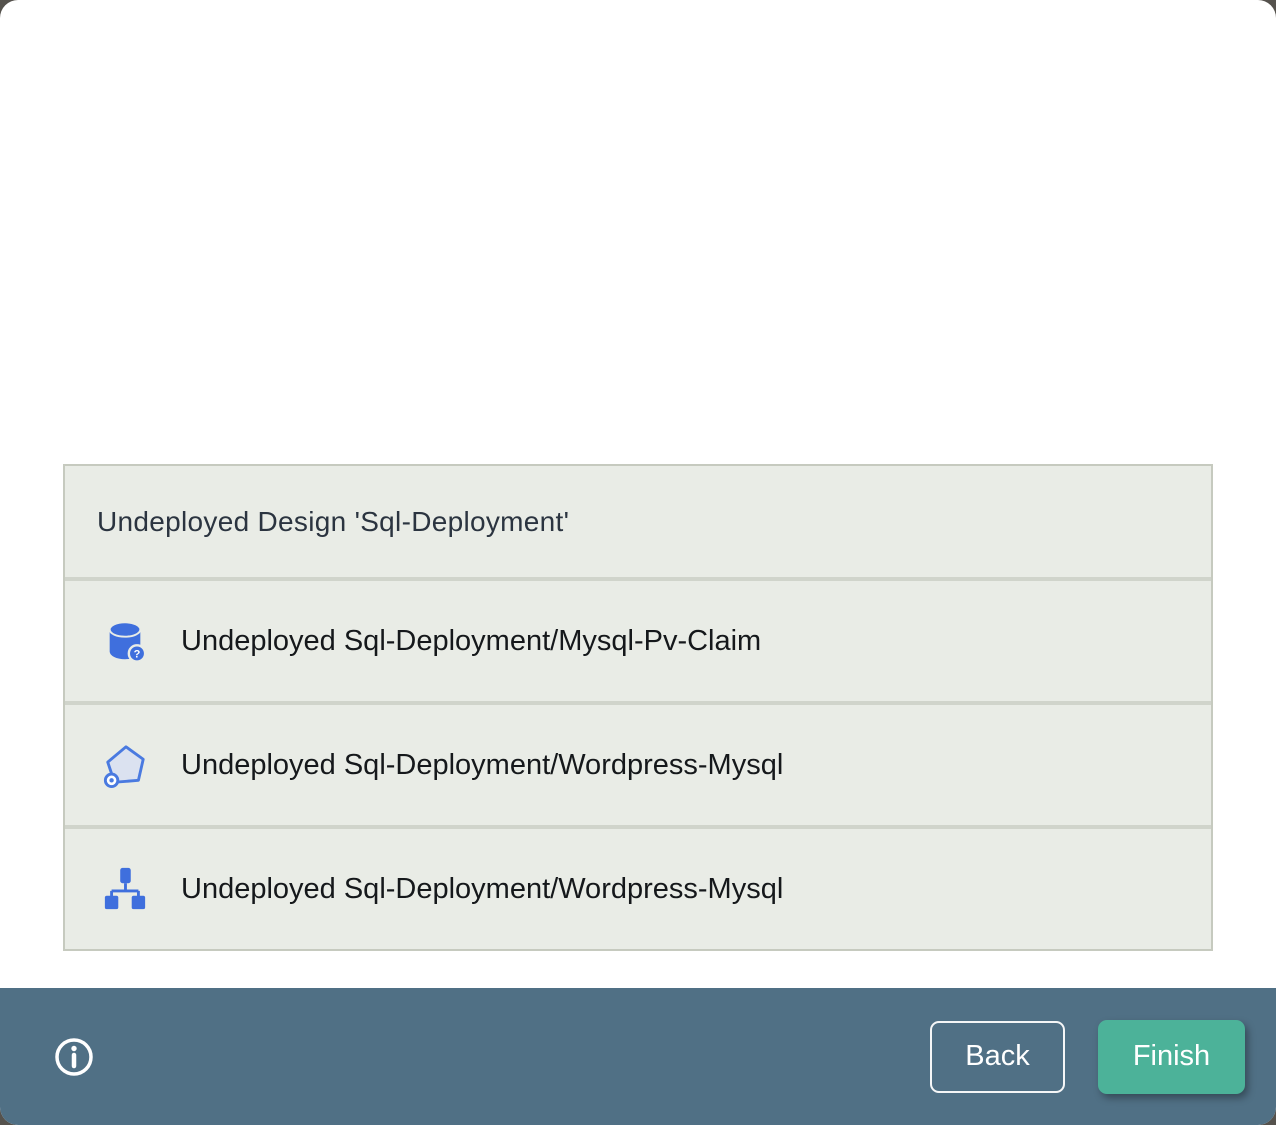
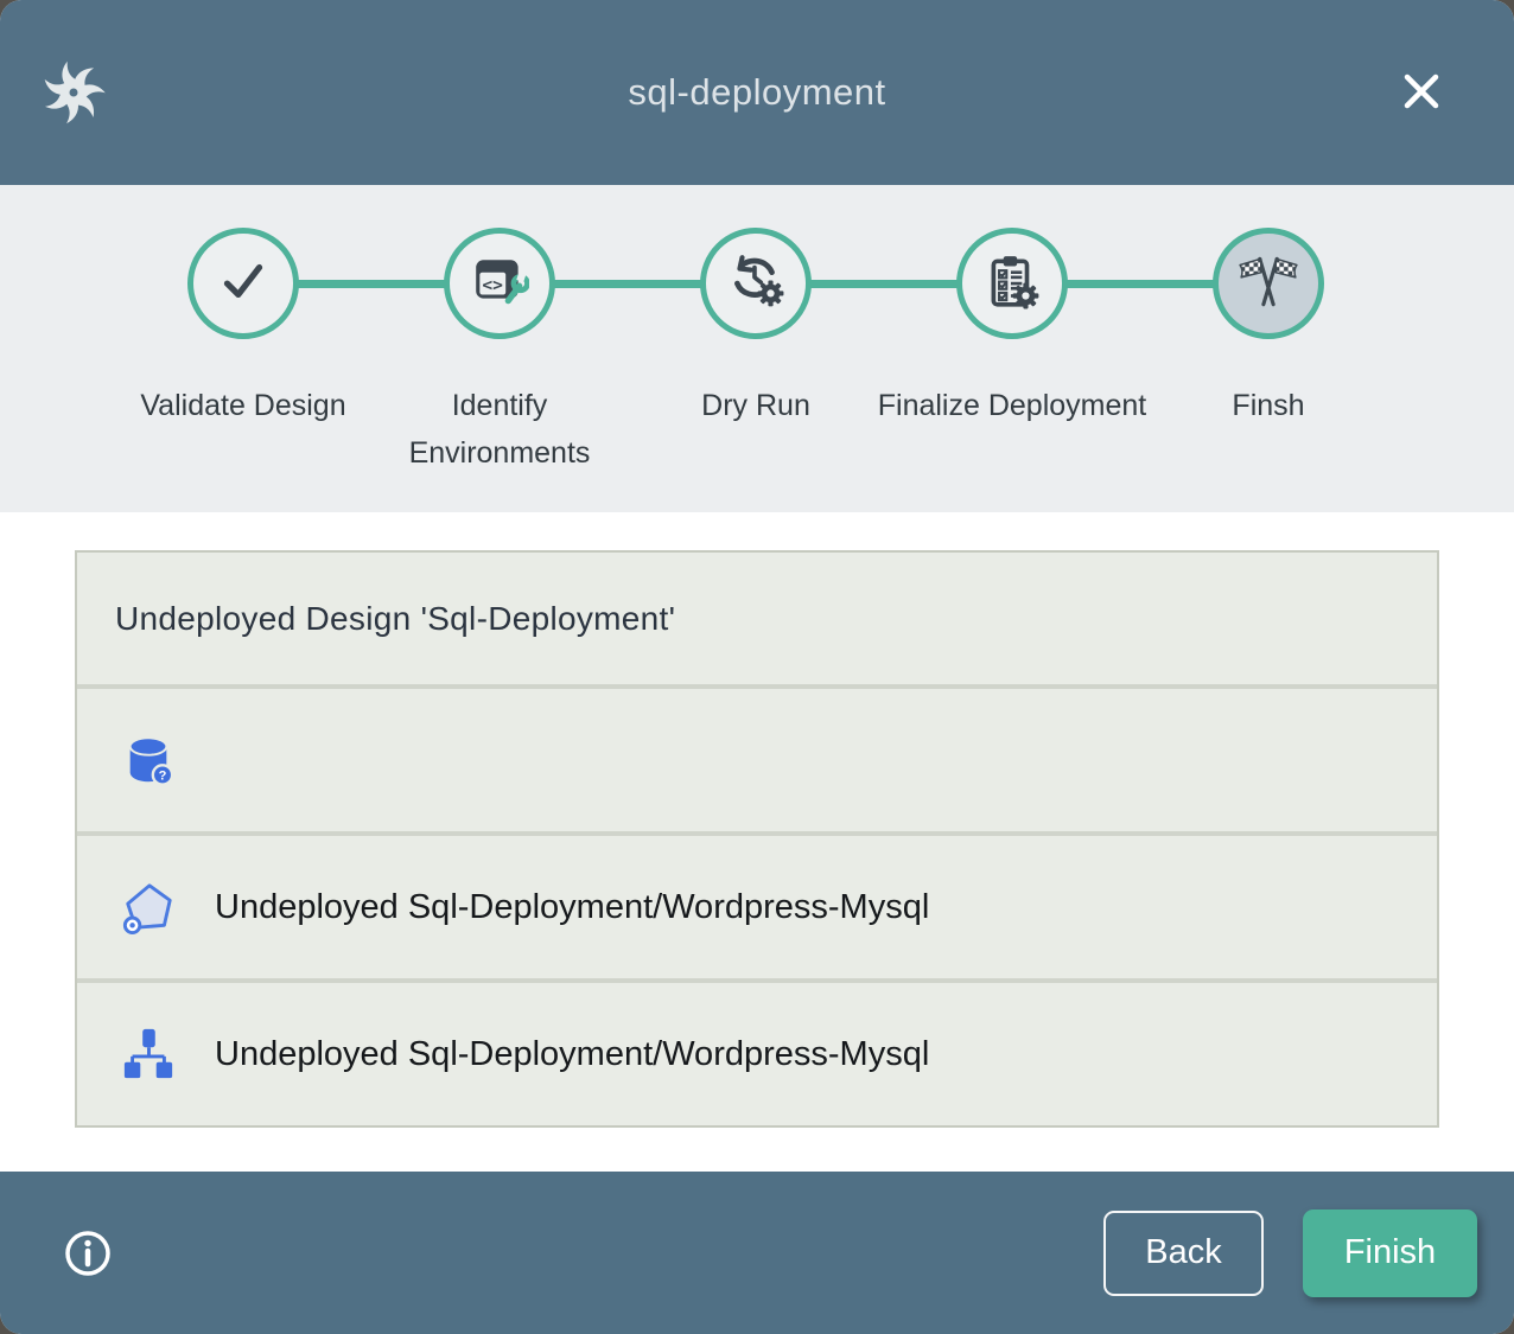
+ sql-deployment
+ <>
+ Validate Design
+ Identify Environments
+ Dry Run
+ Finalize Deployment
+ Finsh
  Undeployed Design 'Sql-Deployment'
  ?
- Undeployed Sql-Deployment/Mysql-Pv-Claim
  Undeployed Sql-Deployment/Wordpress-Mysql
  Undeployed Sql-Deployment/Wordpress-Mysql
  Back
  Finish
